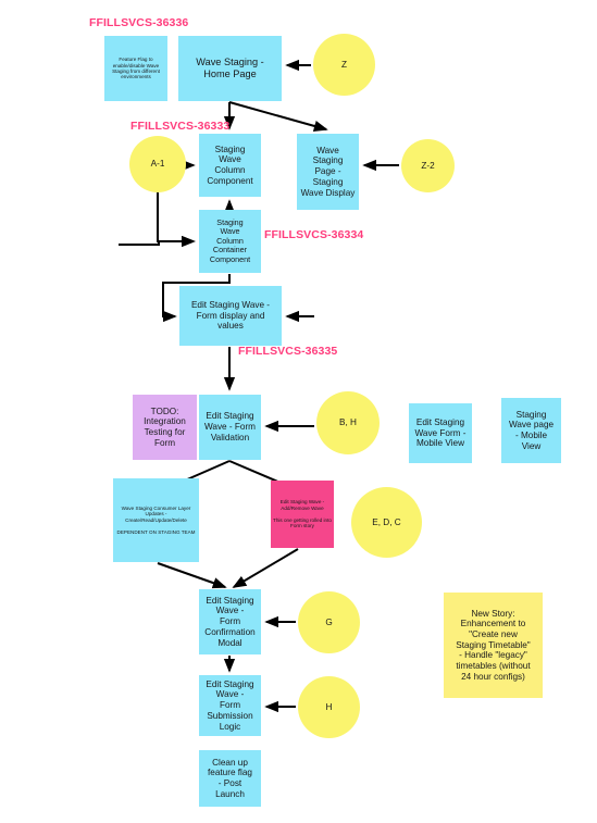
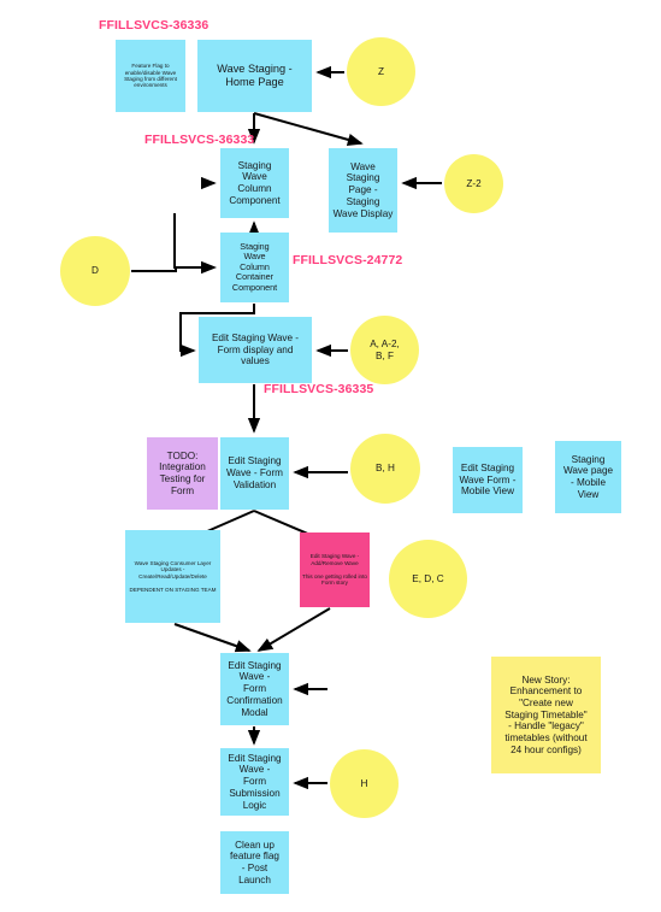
  FFILLSVCS-36336
  FFILLSVCS-36333
- FFILLSVCS-36334
+ FFILLSVCS-24772
  FFILLSVCS-36335
  Wave Staging -
  Home Page
  Z
- A-1
  Staging
  Wave
  Column
  Component
  Wave
  Staging
  Page -
  Staging
  Wave Display
  Z-2
+ D
  Staging
  Wave
  Column
  Container
  Component
  Edit Staging Wave -
  Form display and
  values
+ A, A-2,
+ B, F
  TODO:
  Integration
  Testing for
  Form
  Edit Staging
  Wave - Form
  Validation
  B, H
  Edit Staging
  Wave Form -
  Mobile View
  Staging
  Wave page
  - Mobile
  View
  E, D, C
  Edit Staging
  Wave -
  Form
  Confirmation
  Modal
- G
  Edit Staging
  Wave -
  Form
  Submission
  Logic
  H
  Clean up
  feature flag
  - Post
  Launch
  New Story:
  Enhancement to
  "Create new
  Staging Timetable"
  - Handle "legacy"
  timetables (without
  24 hour configs)
